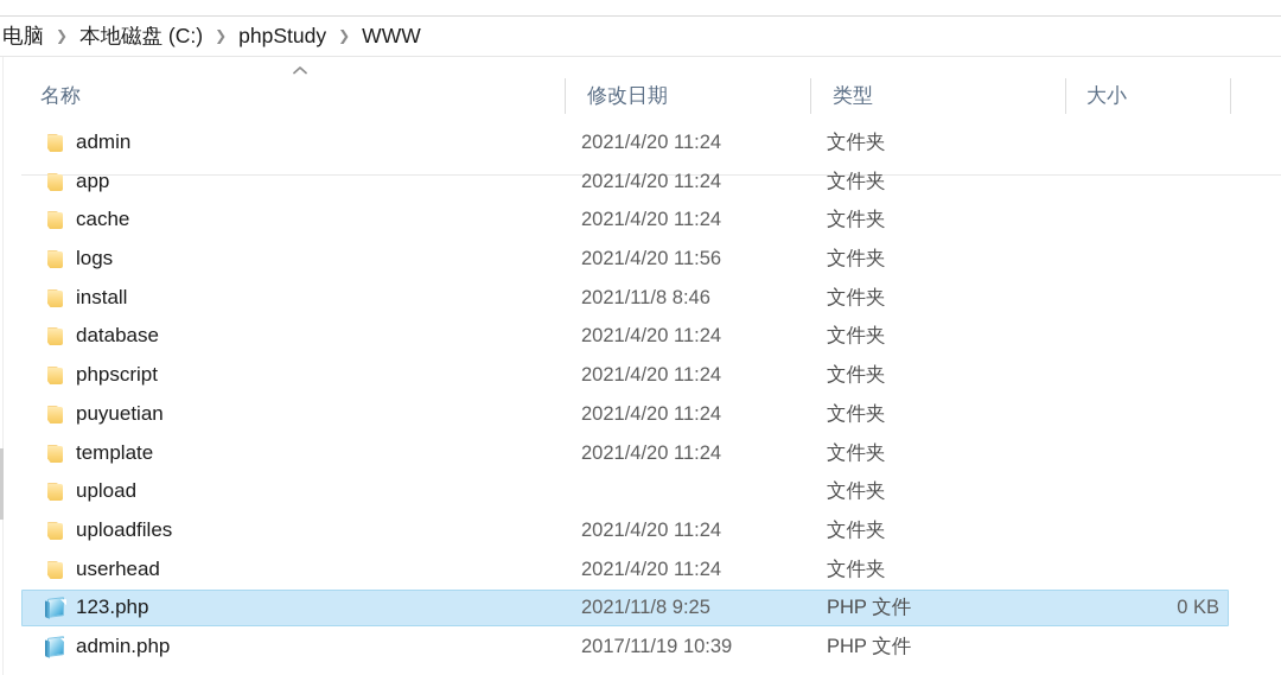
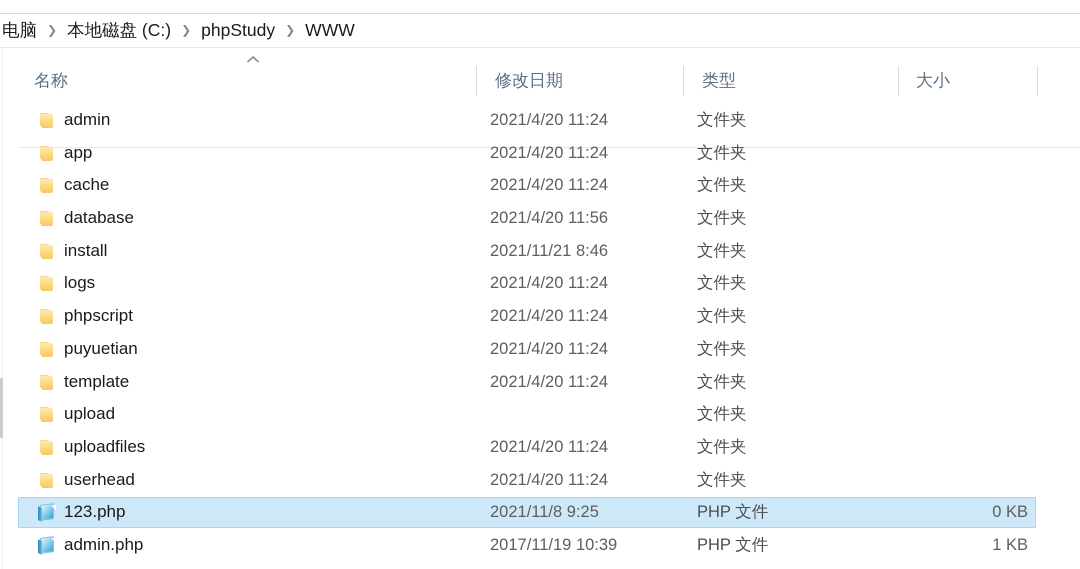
  电脑
  ❯
  本地磁盘 (C:)
  ❯
  phpStudy
  ❯
  WWW
  名称
  修改日期
  类型
  大小
  admin
  2021/4/20 11:24
  文件夹
  app
  2021/4/20 11:24
  文件夹
  cache
  2021/4/20 11:24
  文件夹
- logs
+ database
  2021/4/20 11:56
  文件夹
  install
- 2021/11/8 8:46
+ 2021/11/21 8:46
  文件夹
- database
+ logs
  2021/4/20 11:24
  文件夹
  phpscript
  2021/4/20 11:24
  文件夹
  puyuetian
  2021/4/20 11:24
  文件夹
  template
  2021/4/20 11:24
  文件夹
  upload
  文件夹
  uploadfiles
  2021/4/20 11:24
  文件夹
  userhead
  2021/4/20 11:24
  文件夹
  123.php
  2021/11/8 9:25
  PHP 文件
  0 KB
  admin.php
  2017/11/19 10:39
  PHP 文件
+ 1 KB
